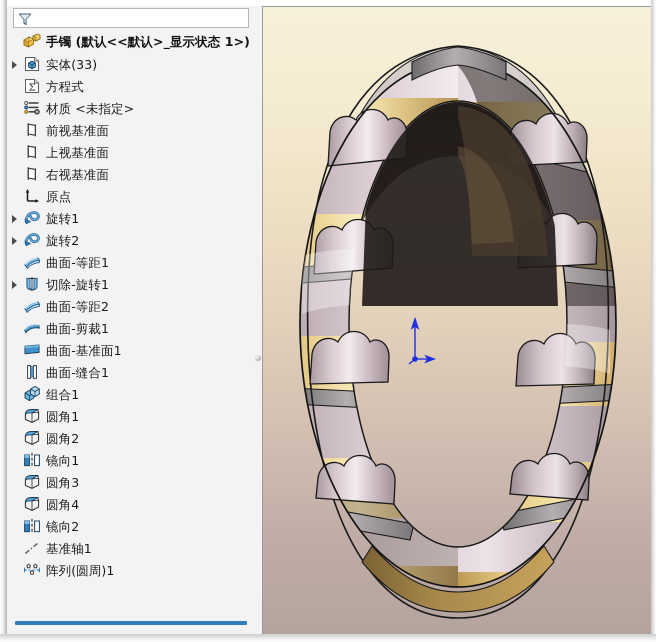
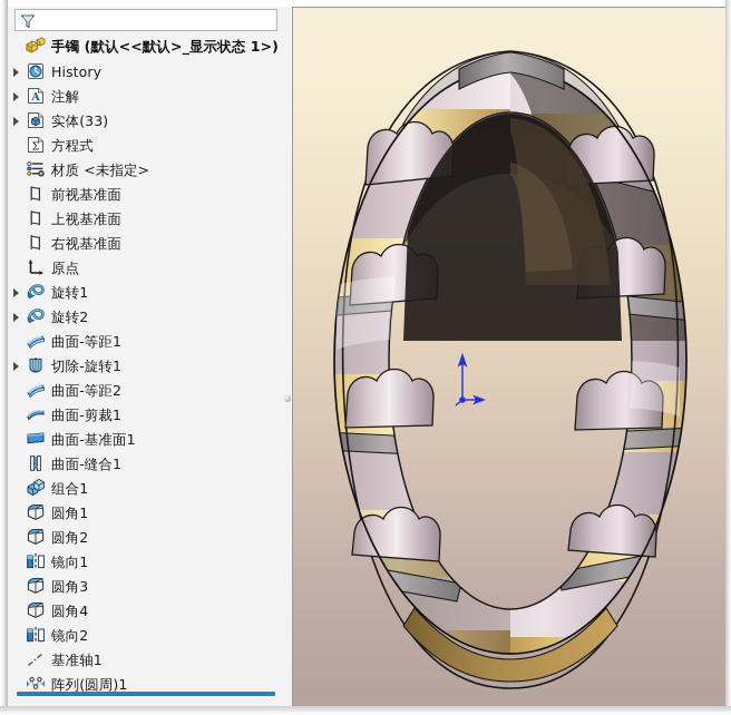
  手镯 (默认<<默认>_显示状态 1>)
+ History
+ A
+ 注解
  实体(33)
  Σ
  方程式
  材质 <未指定>
  前视基准面
  上视基准面
  右视基准面
  原点
  旋转1
  旋转2
  曲面-等距1
  切除-旋转1
  曲面-等距2
  曲面-剪裁1
  曲面-基准面1
  曲面-缝合1
  组合1
  圆角1
  圆角2
  镜向1
  圆角3
  圆角4
  镜向2
  基准轴1
  阵列(圆周)1
